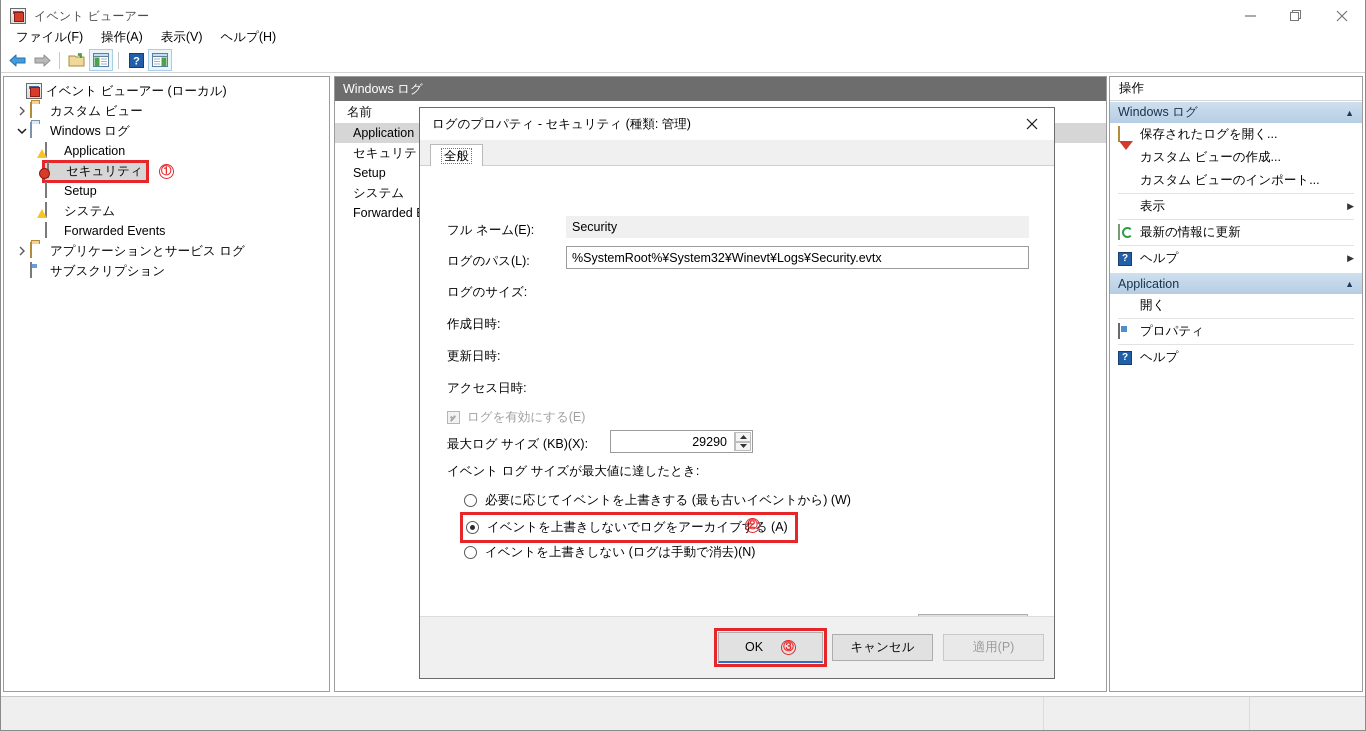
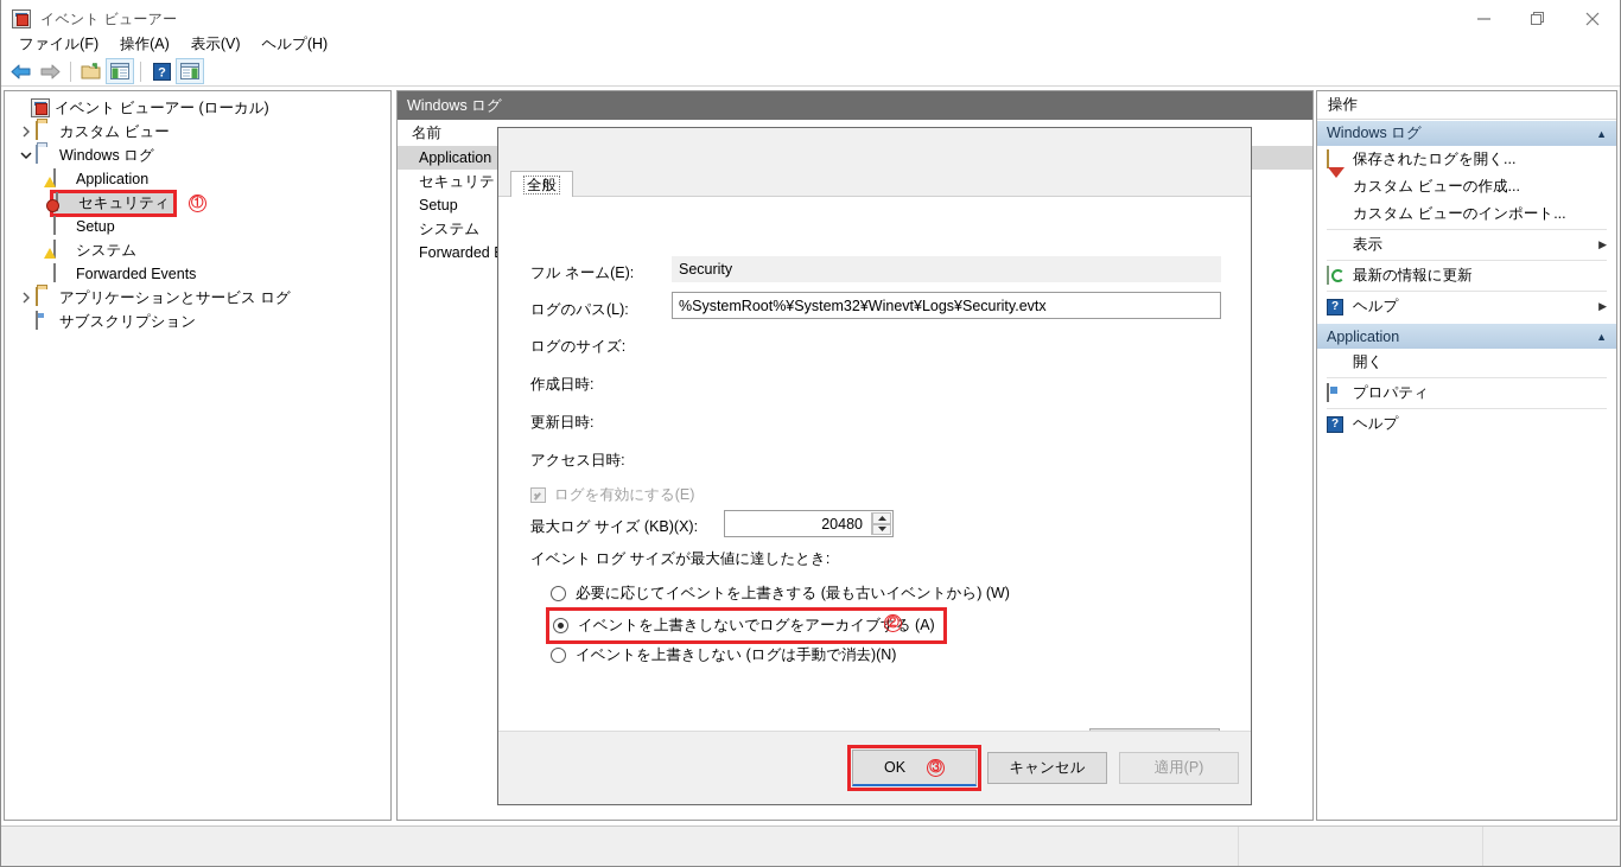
  イベント ビューアー
  ファイル(F)
  操作(A)
  表示(V)
  ヘルプ(H)
  ?
  イベント ビューアー (ローカル)
  カスタム ビュー
  Windows ログ
  Application
  セキュリティ
  ①
  Setup
  システム
  Forwarded Events
  アプリケーションとサービス ログ
  サブスクリプション
  Windows ログ
  名前
  Application
  セキュリテ
  Setup
  システム
  Forwarded
  操作
  Windows ログ
  ▲
  保存されたログを開く...
  カスタム ビューの作成...
  カスタム ビューのインポート...
  表示
  ▶
  最新の情報に更新
  ?
  ヘルプ
  ▶
  Application
  ▲
  開く
  プロパティ
  ?
  ヘルプ
- ログのプロパティ - セキュリティ (種類: 管理)
  全般
  フル ネーム(E):
  Security
  ログのパス(L):
  %SystemRoot%¥System32¥Winevt¥Logs¥Security.evtx
  ログのサイズ:
  作成日時:
  更新日時:
  アクセス日時:
  ログを有効にする(E)
  最大ログ サイズ (KB)(X):
- 29290
+ 20480
  イベント ログ サイズが最大値に達したとき:
  必要に応じてイベントを上書きする (最も古いイベントから) (W)
  イベントを上書きしないでログをアーカイブする (A)
  ②
  イベントを上書きしない (ログは手動で消去)(N)
  OK
  ③
  キャンセル
  適用(P)
